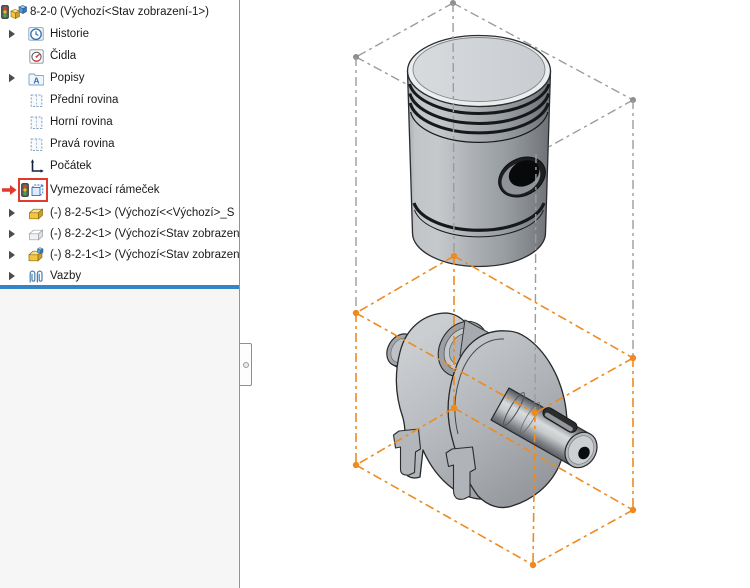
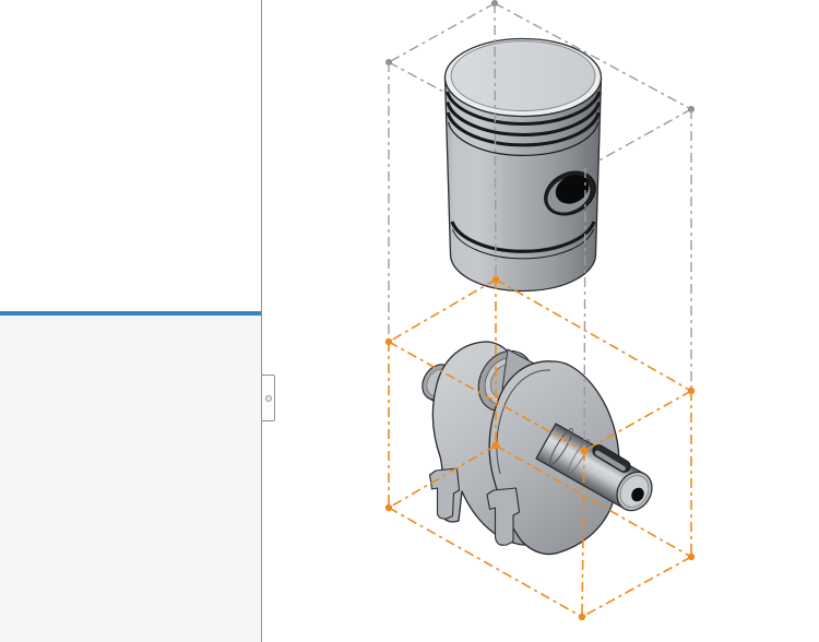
- 8-2-0 (Výchozí<Stav zobrazení-1>)
- Historie
- Čidla
- A
- Popisy
- Přední rovina
- Horní rovina
- Pravá rovina
- Počátek
- Vymezovací rámeček
- (-) 8-2-5<1> (Výchozí<<Výchozí>_S
- (-) 8-2-2<1> (Výchozí<Stav zobrazen
- (-) 8-2-1<1> (Výchozí<Stav zobrazen
- Vazby
